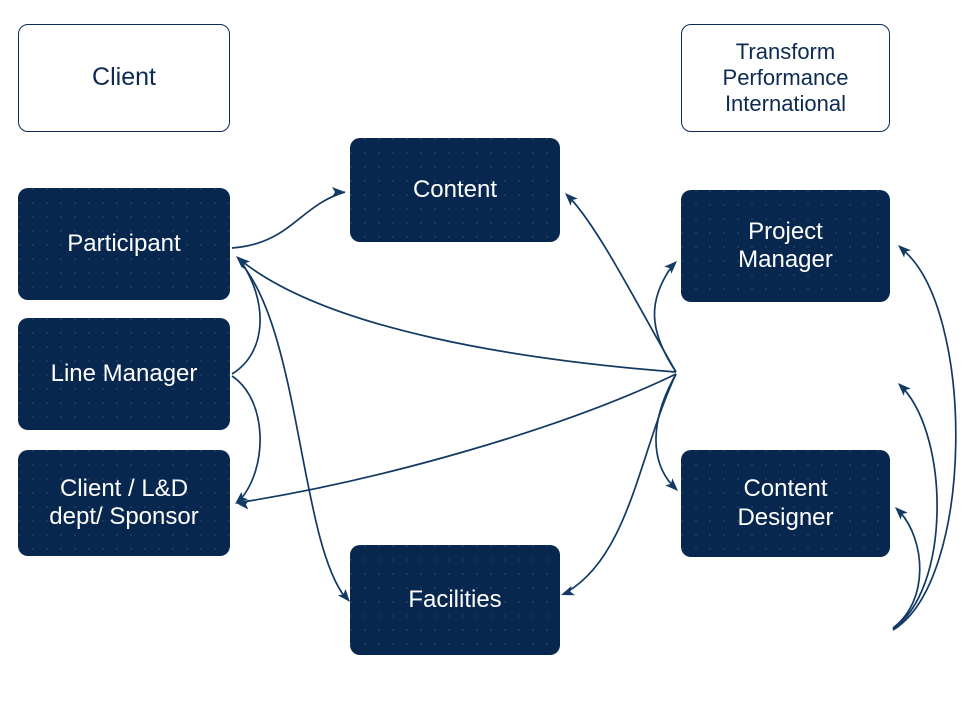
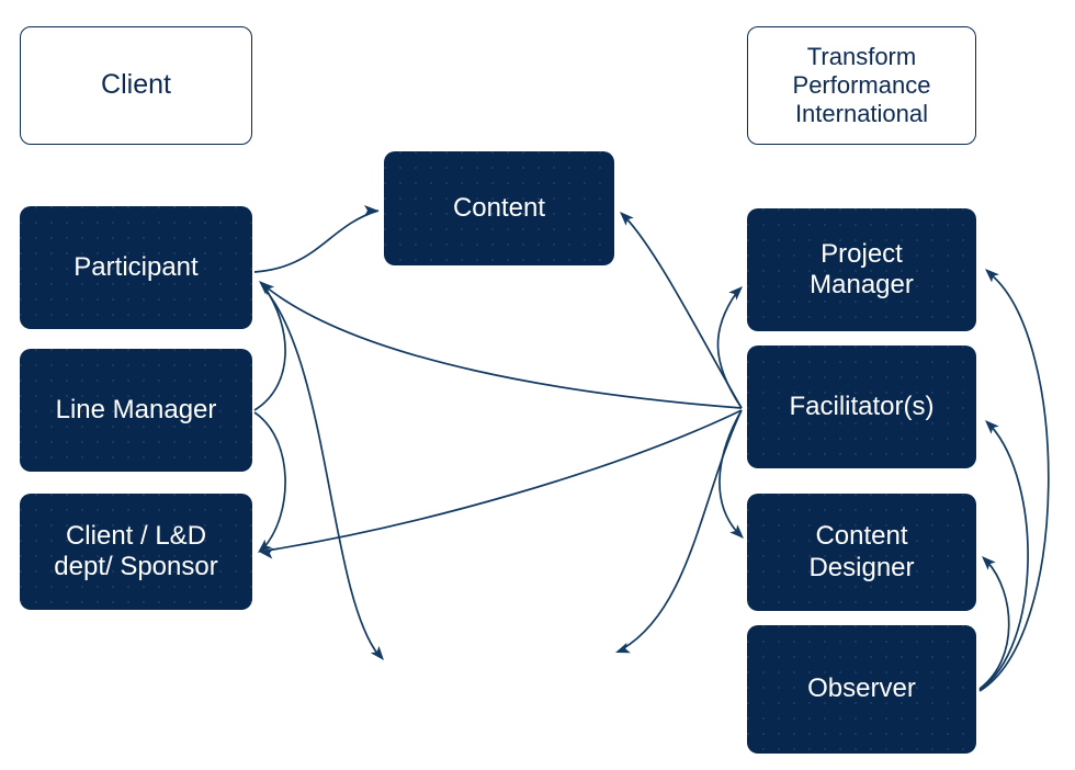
  Client
  Transform
  Performance
  International
  Participant
  Line Manager
  Client / L&D
  dept/ Sponsor
  Content
- Facilities
  Project
  Manager
+ Facilitator(s)
  Content
  Designer
+ Observer
